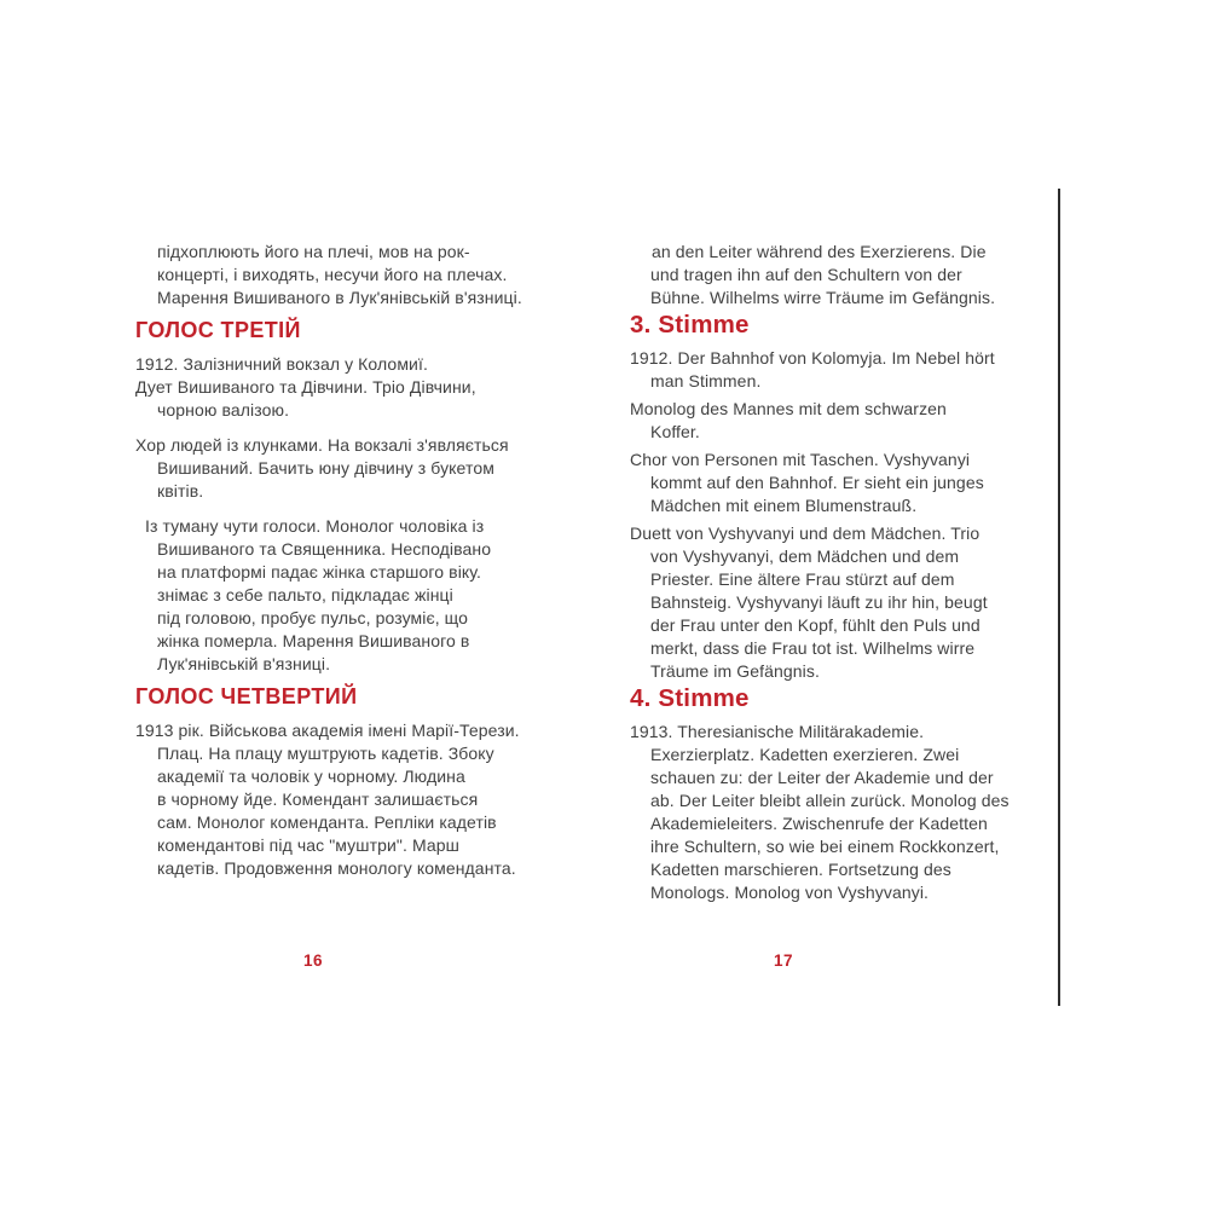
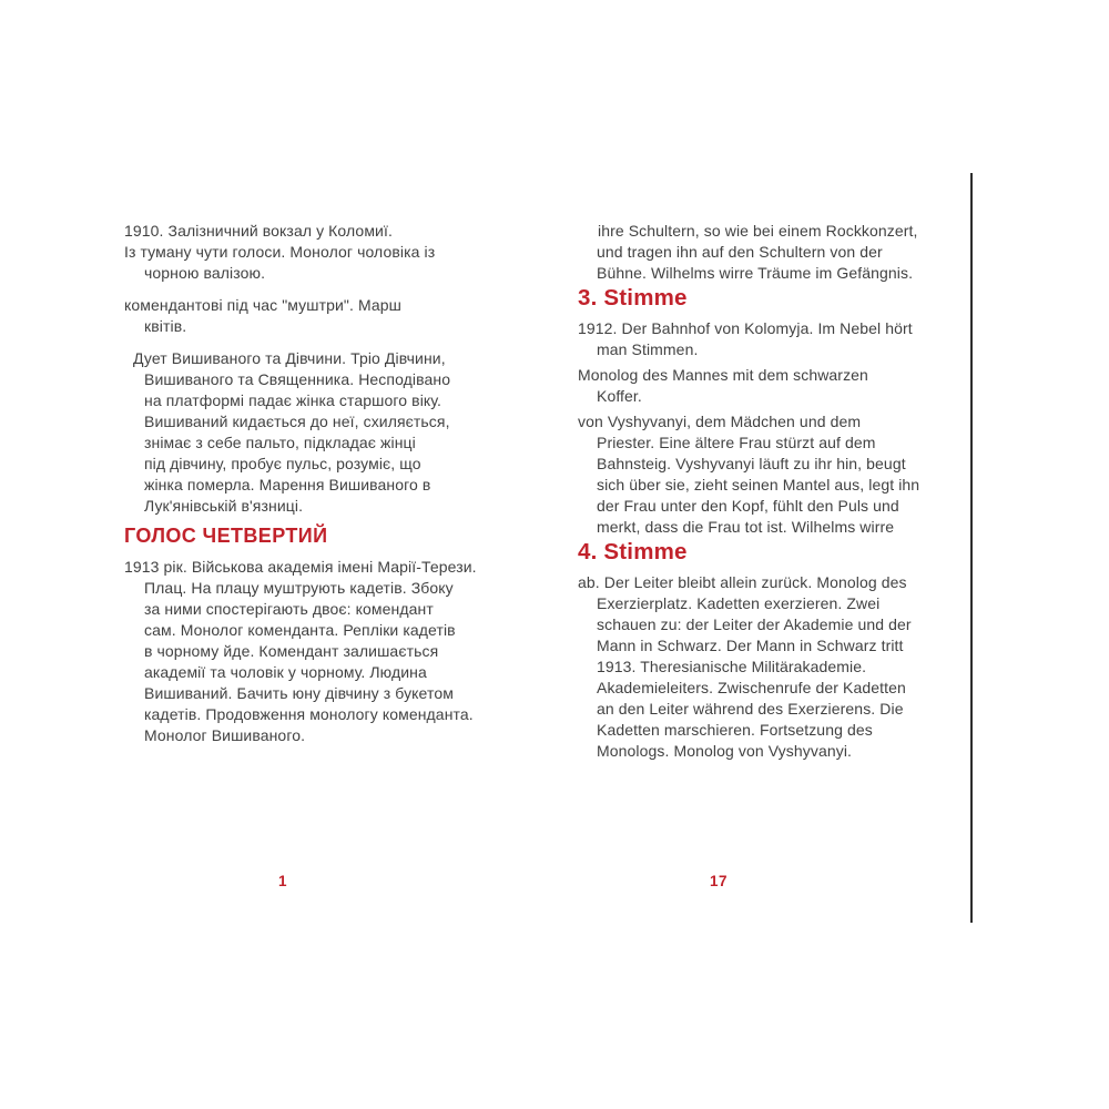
- підхоплюють його на плечі, мов на рок-
- концерті, і виходять, несучи його на плечах.
- Марення Вишиваного в Лук'янівській в'язниці.
- ГОЛОС ТРЕТІЙ
- 1912. Залізничний вокзал у Коломиї.
+ 1910. Залізничний вокзал у Коломиї.
- Дует Вишиваного та Дівчини. Тріо Дівчини,
+ Із туману чути голоси. Монолог чоловіка із
  чорною валізою.
- Хор людей із клунками. На вокзалі з'являється
- Вишиваний. Бачить юну дівчину з букетом
+ комендантові під час "муштри". Марш
  квітів.
- Із туману чути голоси. Монолог чоловіка із
+ Дует Вишиваного та Дівчини. Тріо Дівчини,
  Вишиваного та Священника. Несподівано
  на платформі падає жінка старшого віку.
+ Вишиваний кидається до неї, схиляється,
  знімає з себе пальто, підкладає жінці
- під головою, пробує пульс, розуміє, що
+ під дівчину, пробує пульс, розуміє, що
  жінка померла. Марення Вишиваного в
  Лук'янівській в'язниці.
  ГОЛОС ЧЕТВЕРТИЙ
  1913 рік. Військова академія імені Марії-Терези.
  Плац. На плацу муштрують кадетів. Збоку
+ за ними спостерігають двоє: комендант
- академії та чоловік у чорному. Людина
+ сам. Монолог коменданта. Репліки кадетів
  в чорному йде. Комендант залишається
- сам. Монолог коменданта. Репліки кадетів
+ академії та чоловік у чорному. Людина
- комендантові під час "муштри". Марш
+ Вишиваний. Бачить юну дівчину з букетом
  кадетів. Продовження монологу коменданта.
+ Монолог Вишиваного.
- an den Leiter während des Exerzierens. Die
+ ihre Schultern, so wie bei einem Rockkonzert,
  und tragen ihn auf den Schultern von der
  Bühne. Wilhelms wirre Träume im Gefängnis.
  3. Stimme
  1912. Der Bahnhof von Kolomyja. Im Nebel hört
  man Stimmen.
  Monolog des Mannes mit dem schwarzen
  Koffer.
- Chor von Personen mit Taschen. Vyshyvanyi
- kommt auf den Bahnhof. Er sieht ein junges
- Mädchen mit einem Blumenstrauß.
- Duett von Vyshyvanyi und dem Mädchen. Trio
  von Vyshyvanyi, dem Mädchen und dem
  Priester. Eine ältere Frau stürzt auf dem
  Bahnsteig. Vyshyvanyi läuft zu ihr hin, beugt
+ sich über sie, zieht seinen Mantel aus, legt ihn
  der Frau unter den Kopf, fühlt den Puls und
  merkt, dass die Frau tot ist. Wilhelms wirre
- Träume im Gefängnis.
  4. Stimme
- 1913. Theresianische Militärakademie.
+ ab. Der Leiter bleibt allein zurück. Monolog des
  Exerzierplatz. Kadetten exerzieren. Zwei
  schauen zu: der Leiter der Akademie und der
+ Mann in Schwarz. Der Mann in Schwarz tritt
- ab. Der Leiter bleibt allein zurück. Monolog des
+ 1913. Theresianische Militärakademie.
  Akademieleiters. Zwischenrufe der Kadetten
- ihre Schultern, so wie bei einem Rockkonzert,
+ an den Leiter während des Exerzierens. Die
  Kadetten marschieren. Fortsetzung des
  Monologs. Monolog von Vyshyvanyi.
- 16
+ 1
  17
